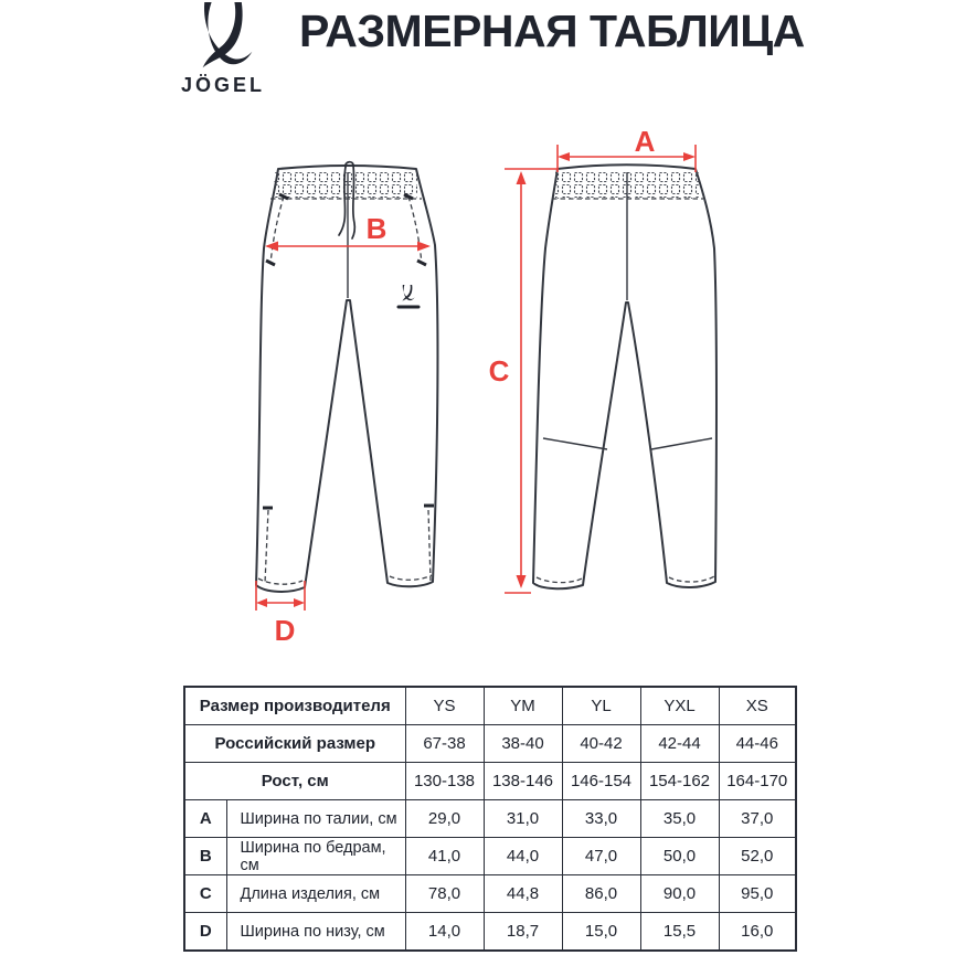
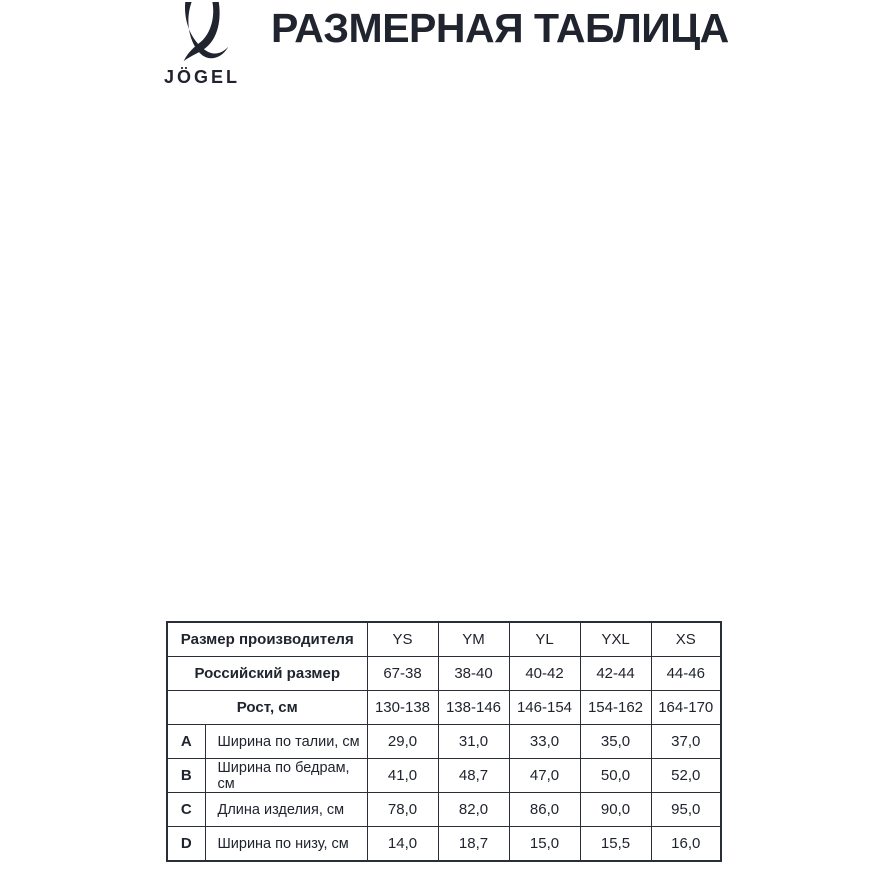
  JÖGEL
  РАЗМЕРНАЯ ТАБЛИЦА
- B
- D
- A
- C
  Размер производителя	YS	YM	YL	YXL	XS
  Российский размер	67-38	38-40	40-42	42-44	44-46
  Рост, см	130-138	138-146	146-154	154-162	164-170
  A	Ширина по талии, см	29,0	31,0	33,0	35,0	37,0
- B	Ширина по бедрам, см	41,0	44,0	47,0	50,0	52,0
+ B	Ширина по бедрам, см	41,0	48,7	47,0	50,0	52,0
- C	Длина изделия, см	78,0	44,8	86,0	90,0	95,0
+ C	Длина изделия, см	78,0	82,0	86,0	90,0	95,0
  D	Ширина по низу, см	14,0	18,7	15,0	15,5	16,0
